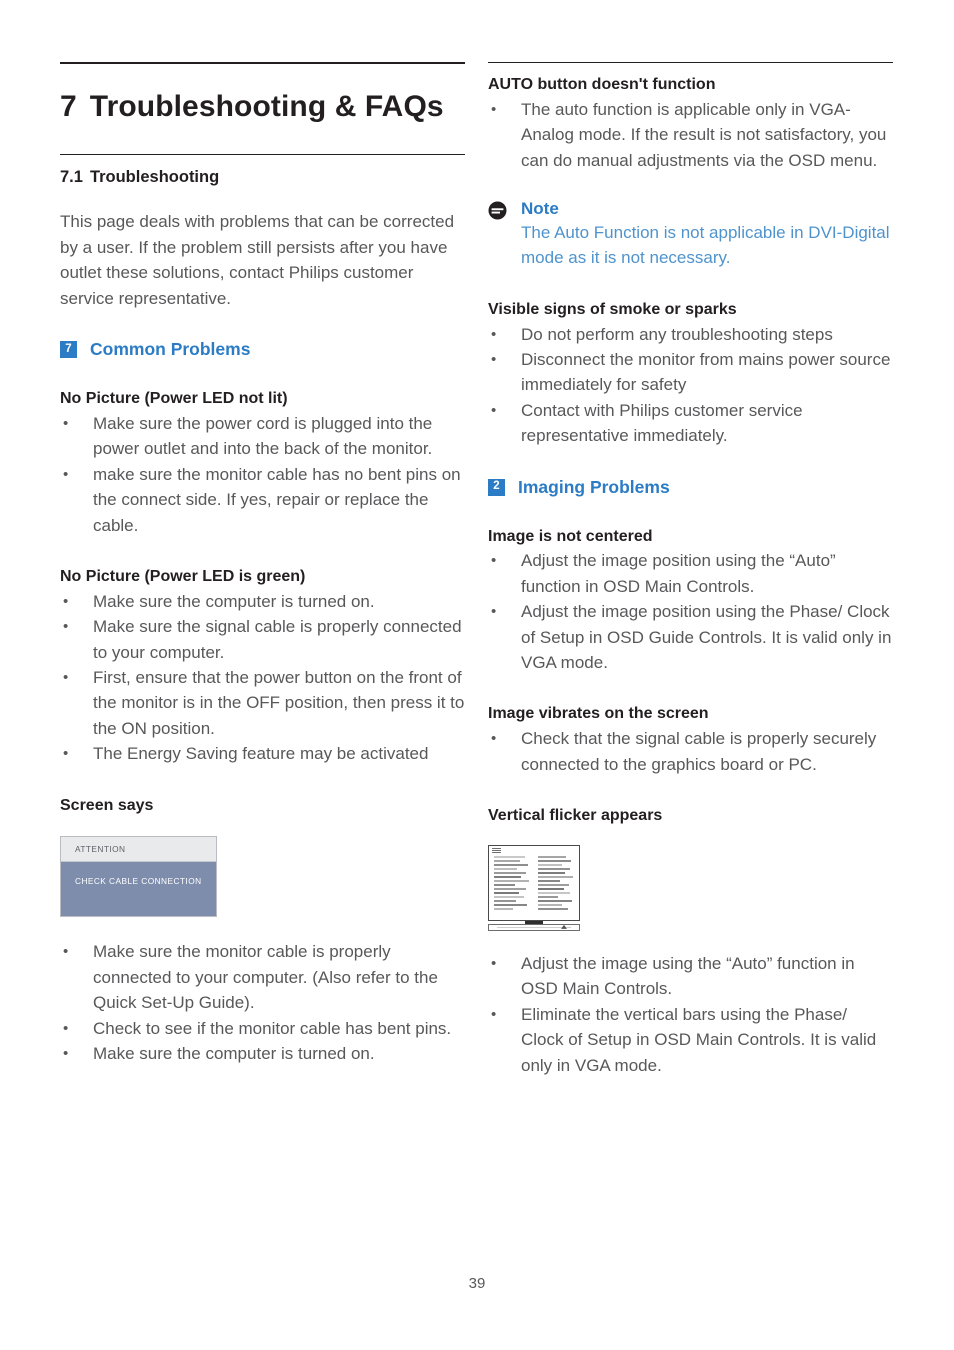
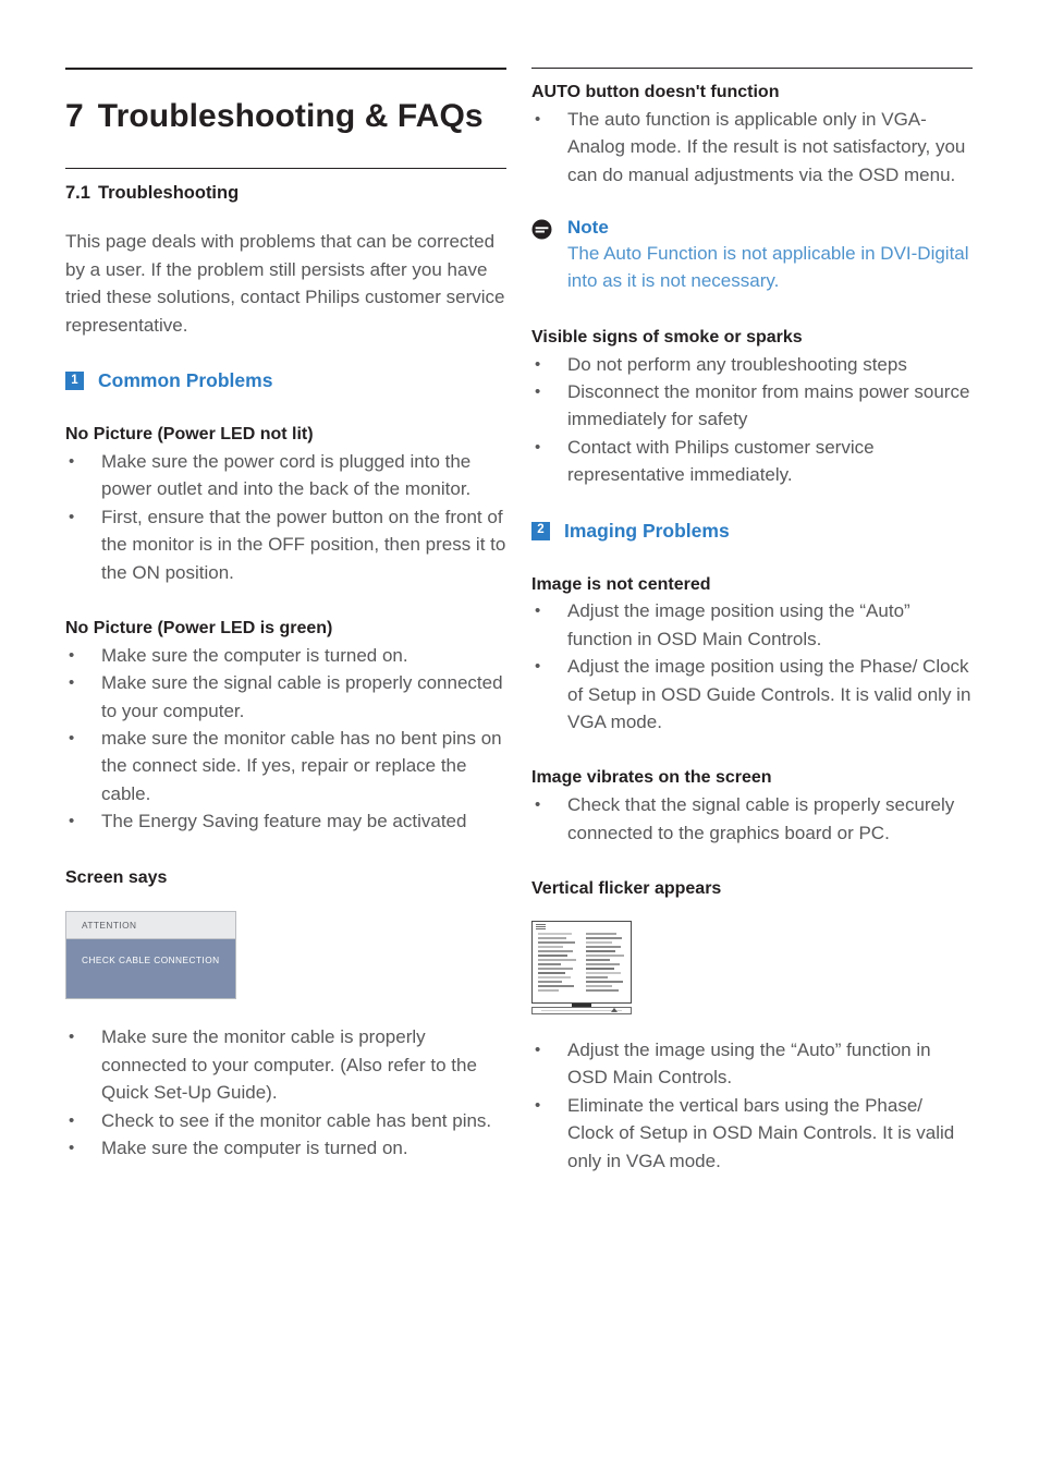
  7 Troubleshooting & FAQs
  7.1 Troubleshooting
- This page deals with problems that can be corrected by a user. If the problem still persists after you have outlet these solutions, contact Philips customer service representative.
+ This page deals with problems that can be corrected by a user. If the problem still persists after you have tried these solutions, contact Philips customer service representative.
- 7
+ 1
  Common Problems
  No Picture (Power LED not lit)
  •
  Make sure the power cord is plugged into the power outlet and into the back of the monitor.
  •
- make sure the monitor cable has no bent pins on the connect side. If yes, repair or replace the cable.
+ First, ensure that the power button on the front of the monitor is in the OFF position, then press it to the ON position.
  No Picture (Power LED is green)
  •
  Make sure the computer is turned on.
  •
  Make sure the signal cable is properly connected to your computer.
  •
- First, ensure that the power button on the front of the monitor is in the OFF position, then press it to the ON position.
+ make sure the monitor cable has no bent pins on the connect side. If yes, repair or replace the cable.
  •
  The Energy Saving feature may be activated
  Screen says
  ATTENTION
  CHECK CABLE CONNECTION
  •
  Make sure the monitor cable is properly connected to your computer. (Also refer to the Quick Set-Up Guide).
  •
  Check to see if the monitor cable has bent pins.
  •
  Make sure the computer is turned on.
  AUTO button doesn't function
  •
  The auto function is applicable only in VGA- Analog mode. If the result is not satisfactory, you can do manual adjustments via the OSD menu.
  Note
- The Auto Function is not applicable in DVI-Digital mode as it is not necessary.
+ The Auto Function is not applicable in DVI-Digital into as it is not necessary.
  Visible signs of smoke or sparks
  •
  Do not perform any troubleshooting steps
  •
  Disconnect the monitor from mains power source immediately for safety
  •
  Contact with Philips customer service representative immediately.
  2
  Imaging Problems
  Image is not centered
  •
  Adjust the image position using the “Auto” function in OSD Main Controls.
  •
  Adjust the image position using the Phase/ Clock of Setup in OSD Guide Controls. It is valid only in VGA mode.
  Image vibrates on the screen
  •
  Check that the signal cable is properly securely connected to the graphics board or PC.
  Vertical flicker appears
  •
  Adjust the image using the “Auto” function in OSD Main Controls.
  •
  Eliminate the vertical bars using the Phase/ Clock of Setup in OSD Main Controls. It is valid only in VGA mode.
- 39
